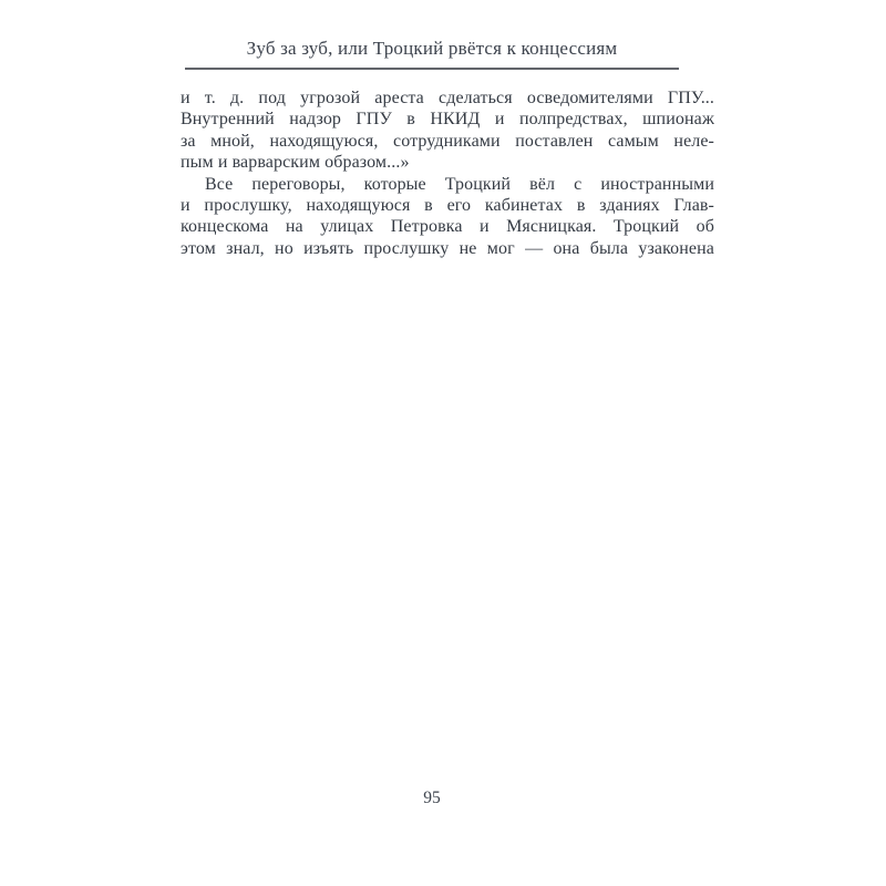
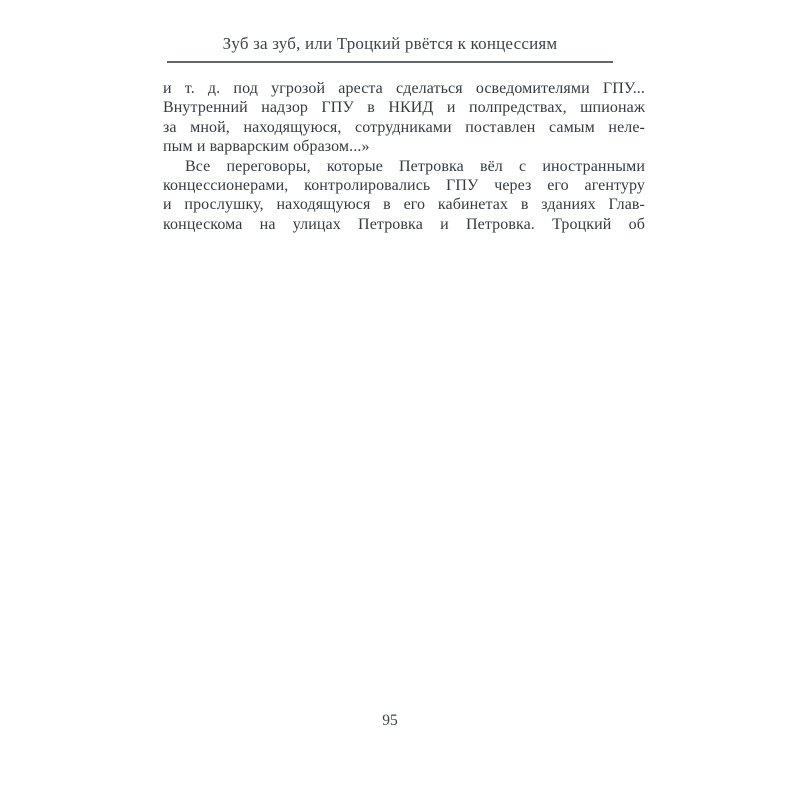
  Зуб за зуб, или Троцкий рвётся к концессиям
  и т. д. под угрозой ареста сделаться осведомителями ГПУ...
  Внутренний надзор ГПУ в НКИД и полпредствах, шпионаж
  за мной, находящуюся, сотрудниками поставлен самым неле-
  пым и варварским образом...»
- Все переговоры, которые Троцкий вёл с иностранными
+ Все переговоры, которые Петровка вёл с иностранными
+ концессионерами, контролировались ГПУ через его агентуру
  и прослушку, находящуюся в его кабинетах в зданиях Глав-
- концескома на улицах Петровка и Мясницкая. Троцкий об
+ концескома на улицах Петровка и Петровка. Троцкий об
- этом знал, но изъять прослушку не мог — она была узаконена
  95
